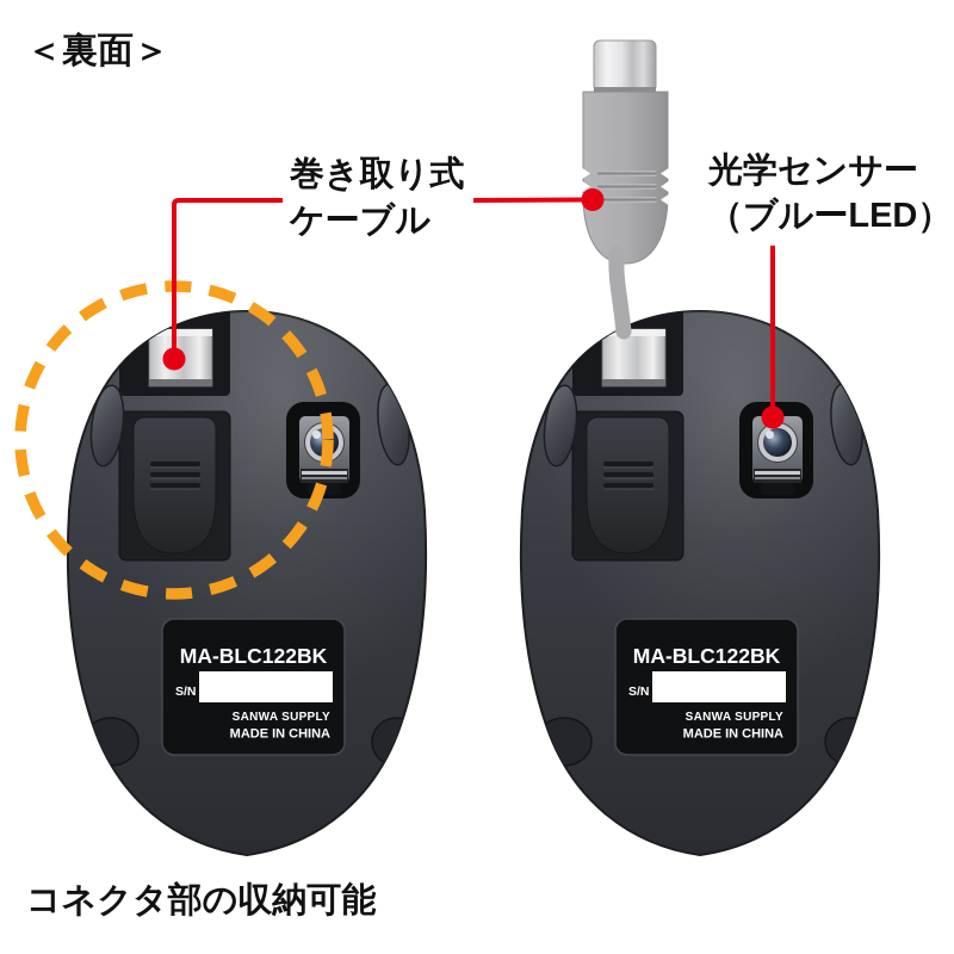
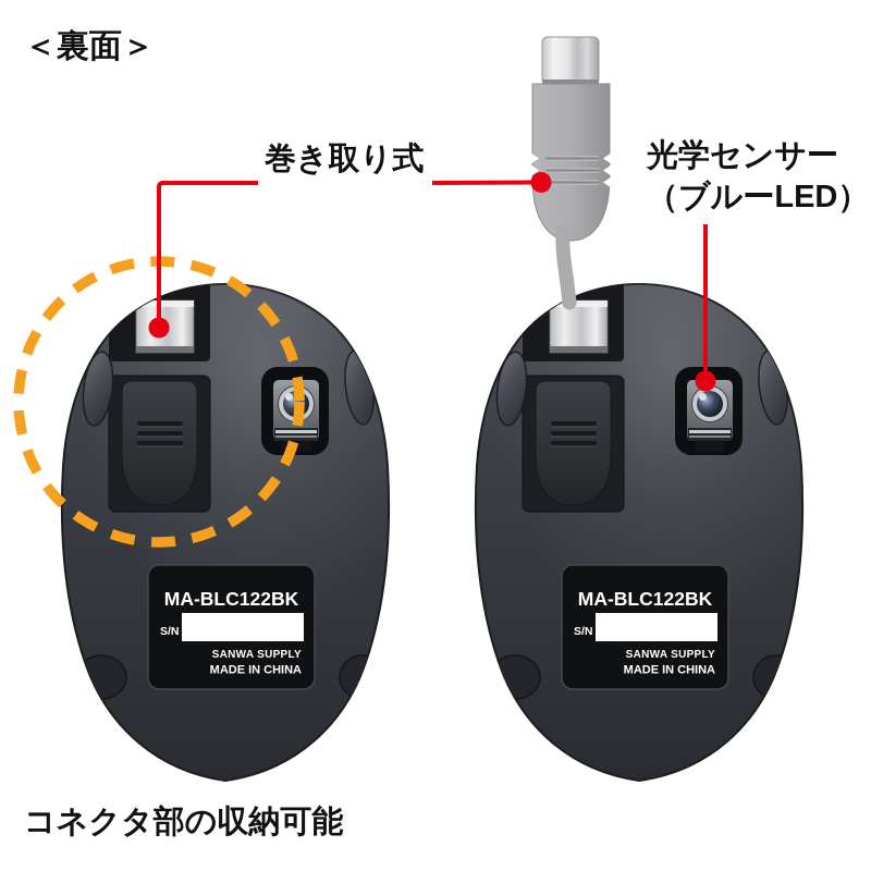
  ＜裏面＞
  巻き取り式
- ケーブル
  光学センサー
  （ブルーLED）
  コネクタ部の収納可能
  MA-BLC122BK
  S/N
  SANWA SUPPLY
  MADE IN CHINA
  MA-BLC122BK
  S/N
  SANWA SUPPLY
  MADE IN CHINA
